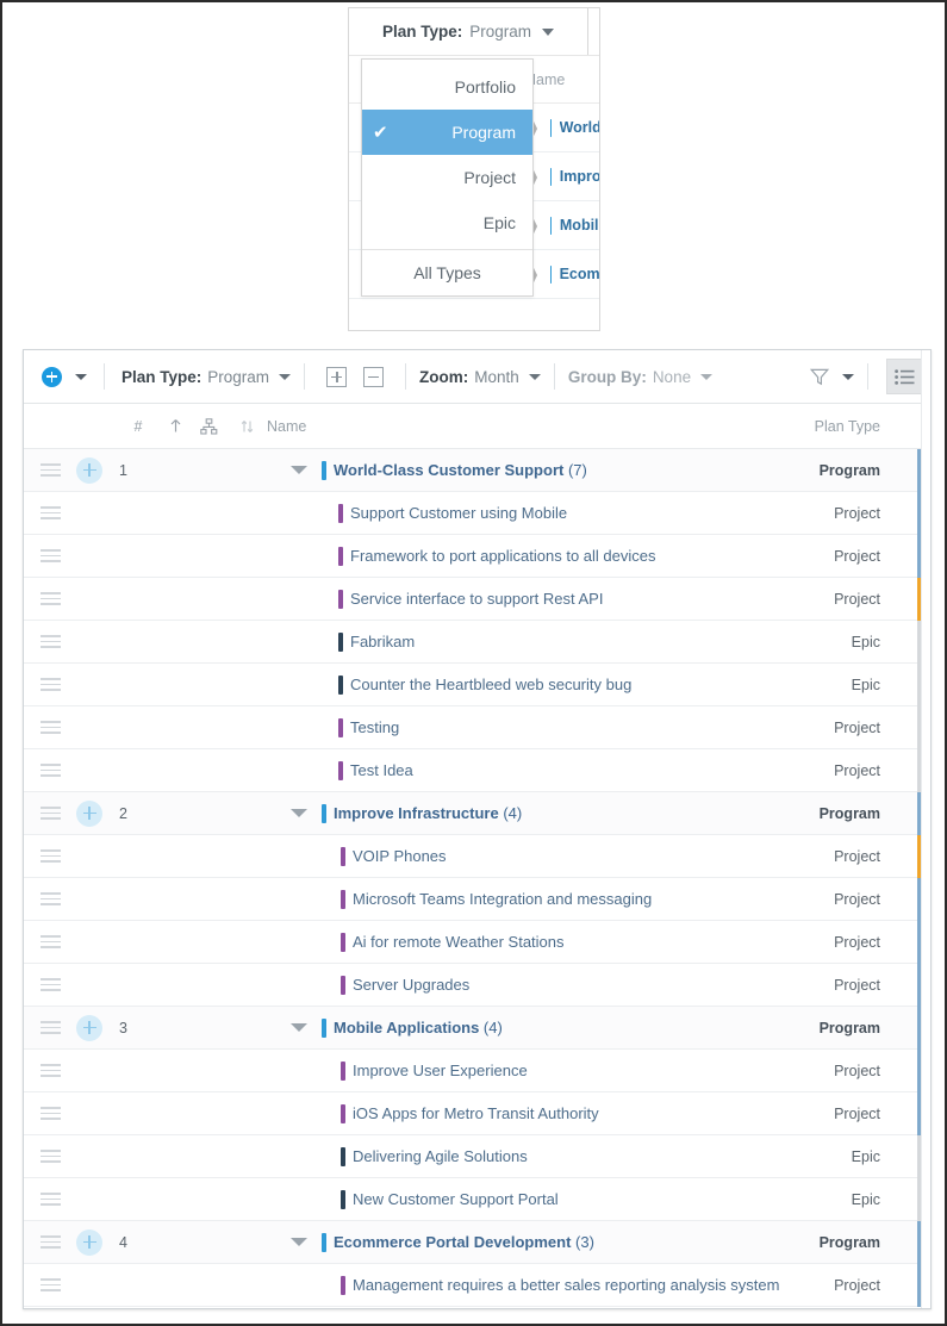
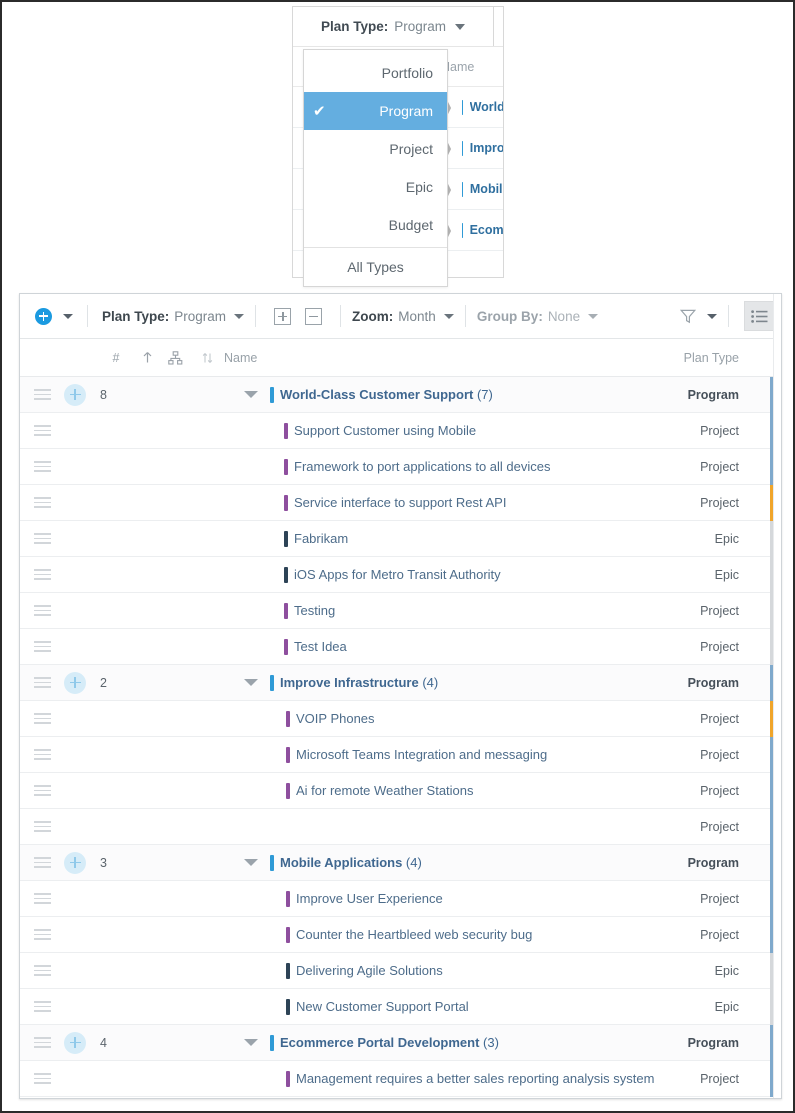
  ame
  Plan Type:
  Program
  Portfolio
  ✔
  Program
  Project
  Epic
+ Budget
  All Types
  Plan Type:
  Program
  Zoom:
  Month
  Group By:
  None
  #
  Name
  Plan Type
- 1
+ 8
  World-Class Customer Support (7)
  Program
  Support Customer using Mobile
  Project
  Framework to port applications to all devices
  Project
  Service interface to support Rest API
  Project
  Fabrikam
  Epic
- Counter the Heartbleed web security bug
+ iOS Apps for Metro Transit Authority
  Epic
  Testing
  Project
  Test Idea
  Project
  2
  Improve Infrastructure (4)
  Program
  VOIP Phones
  Project
  Microsoft Teams Integration and messaging
  Project
  Ai for remote Weather Stations
  Project
- Server Upgrades
  Project
  3
  Mobile Applications (4)
  Program
  Improve User Experience
  Project
- iOS Apps for Metro Transit Authority
+ Counter the Heartbleed web security bug
  Project
  Delivering Agile Solutions
  Epic
  New Customer Support Portal
  Epic
  4
  Ecommerce Portal Development (3)
  Program
  Management requires a better sales reporting analysis system
  Project
